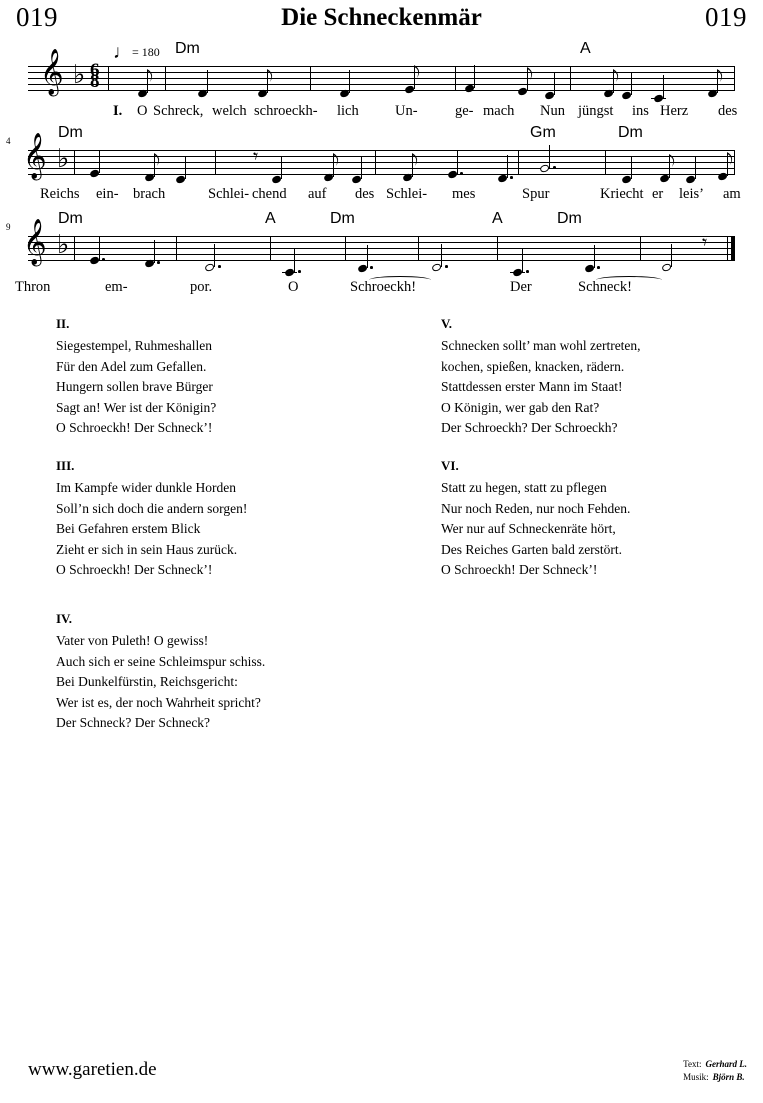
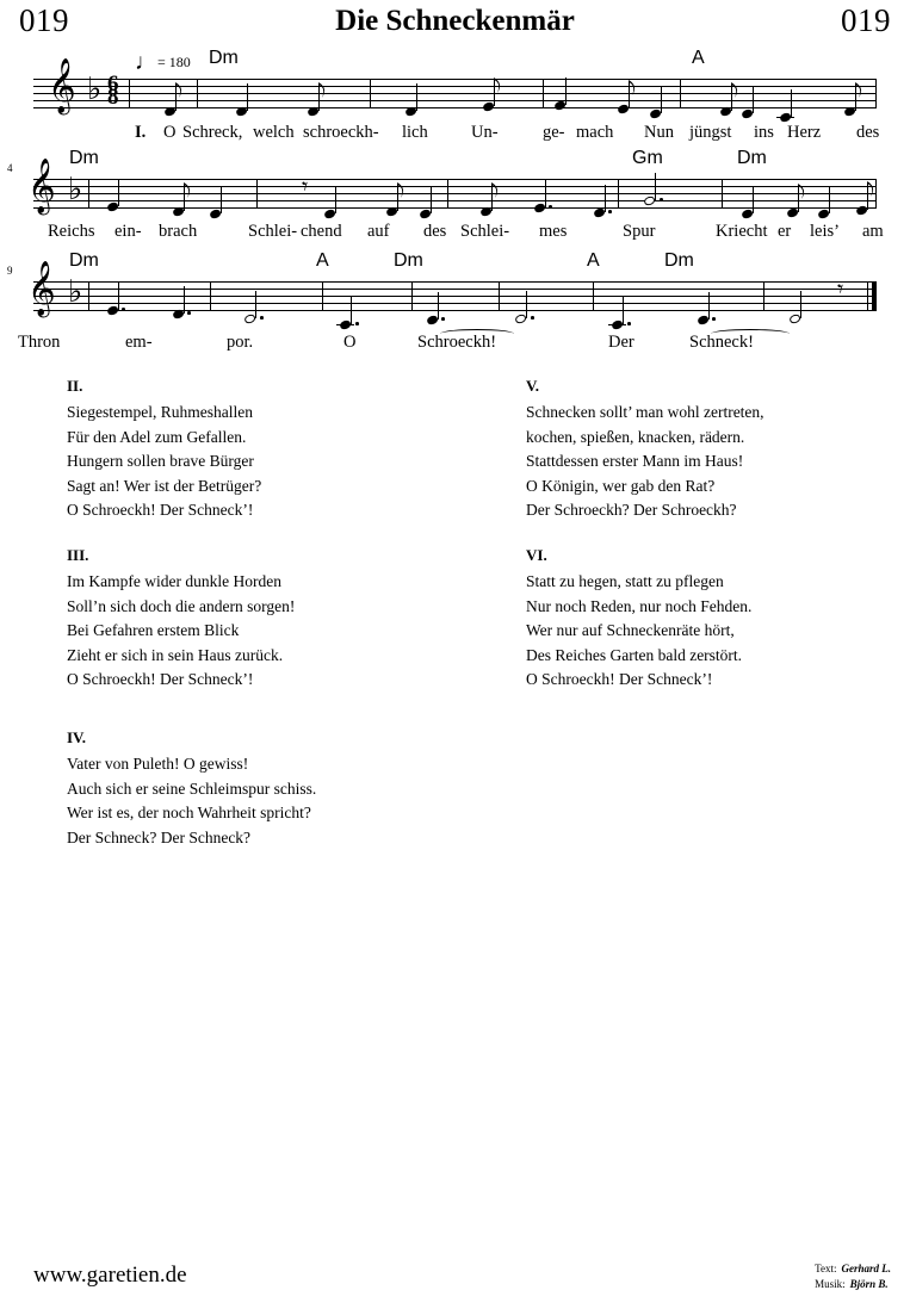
  019
  Die Schneckenmär
  019
  𝄞
  ♭
  6
  8
  ♩= 180
  Dm
  A
  I.
  O
  Schreck,
  welch
  schroeckh-
  lich
  Un-
  ge-
  mach
  Nun
  jüngst
  ins
  Herz
  des
  4
  𝄞
  ♭
  Dm
  Gm
  Dm
  𝄾
  Reichs
  ein-
  brach
  Schlei-
  chend
  auf
  des
  Schlei-
  mes
  Spur
  Kriecht
  er
  leis’
  am
  9
  𝄞
  ♭
  Dm
  A
  Dm
  A
  Dm
  𝄾
  Thron
  em-
  por.
  O
  Schroeckh!
  Der
  Schneck!
  II.
  Siegestempel, Ruhmeshallen
  Für den Adel zum Gefallen.
  Hungern sollen brave Bürger
- Sagt an! Wer ist der Königin?
+ Sagt an! Wer ist der Betrüger?
  O Schroeckh! Der Schneck’!
  V.
  Schnecken sollt’ man wohl zertreten,
  kochen, spießen, knacken, rädern.
- Stattdessen erster Mann im Staat!
+ Stattdessen erster Mann im Haus!
  O Königin, wer gab den Rat?
  Der Schroeckh? Der Schroeckh?
  III.
  Im Kampfe wider dunkle Horden
  Soll’n sich doch die andern sorgen!
  Bei Gefahren erstem Blick
  Zieht er sich in sein Haus zurück.
  O Schroeckh! Der Schneck’!
  VI.
  Statt zu hegen, statt zu pflegen
  Nur noch Reden, nur noch Fehden.
  Wer nur auf Schneckenräte hört,
  Des Reiches Garten bald zerstört.
  O Schroeckh! Der Schneck’!
  IV.
  Vater von Puleth! O gewiss!
  Auch sich er seine Schleimspur schiss.
- Bei Dunkelfürstin, Reichsgericht:
  Wer ist es, der noch Wahrheit spricht?
  Der Schneck? Der Schneck?
  www.garetien.de
  Text: Gerhard L.
  Musik: Björn B.
